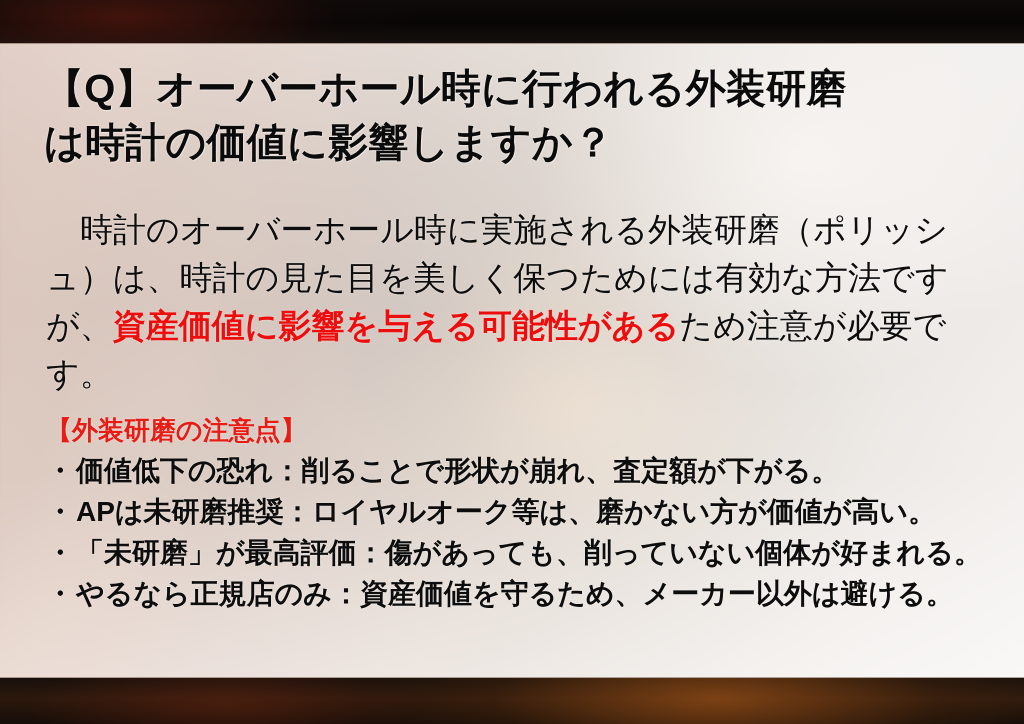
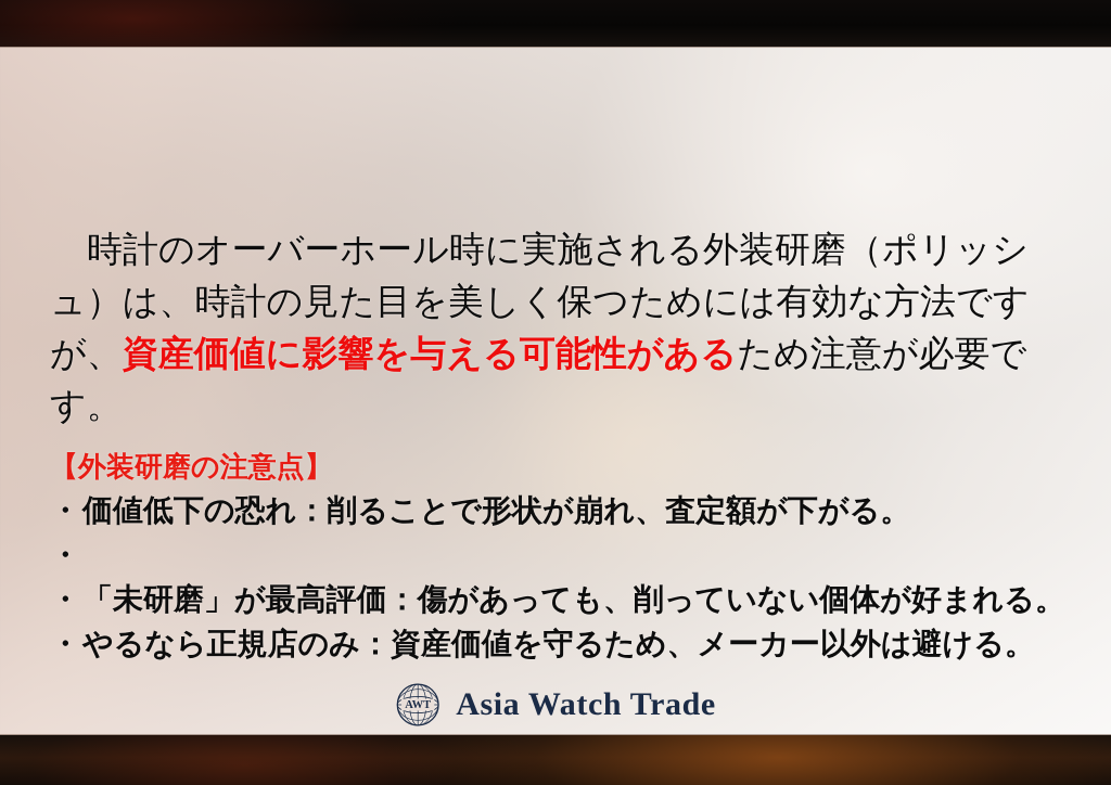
- 【Q】オーバーホール時に行われる外装研磨
- は時計の価値に影響しますか？
  時計のオーバーホール時に実施される外装研磨（ポリッシュ）は、時計の見た目を美しく保つためには有効な方法ですが、資産価値に影響を与える可能性があるため注意が必要です。
  【外装研磨の注意点】
  ・
  価値低下の恐れ：削ることで形状が崩れ、査定額が下がる。
  ・
- APは未研磨推奨：ロイヤルオーク等は、磨かない方が価値が高い。
  ・
  「未研磨」が最高評価：傷があっても、削っていない個体が好まれる。
  ・
  やるなら正規店のみ：資産価値を守るため、メーカー以外は避ける。
+ AWT
+ Asia Watch Trade
